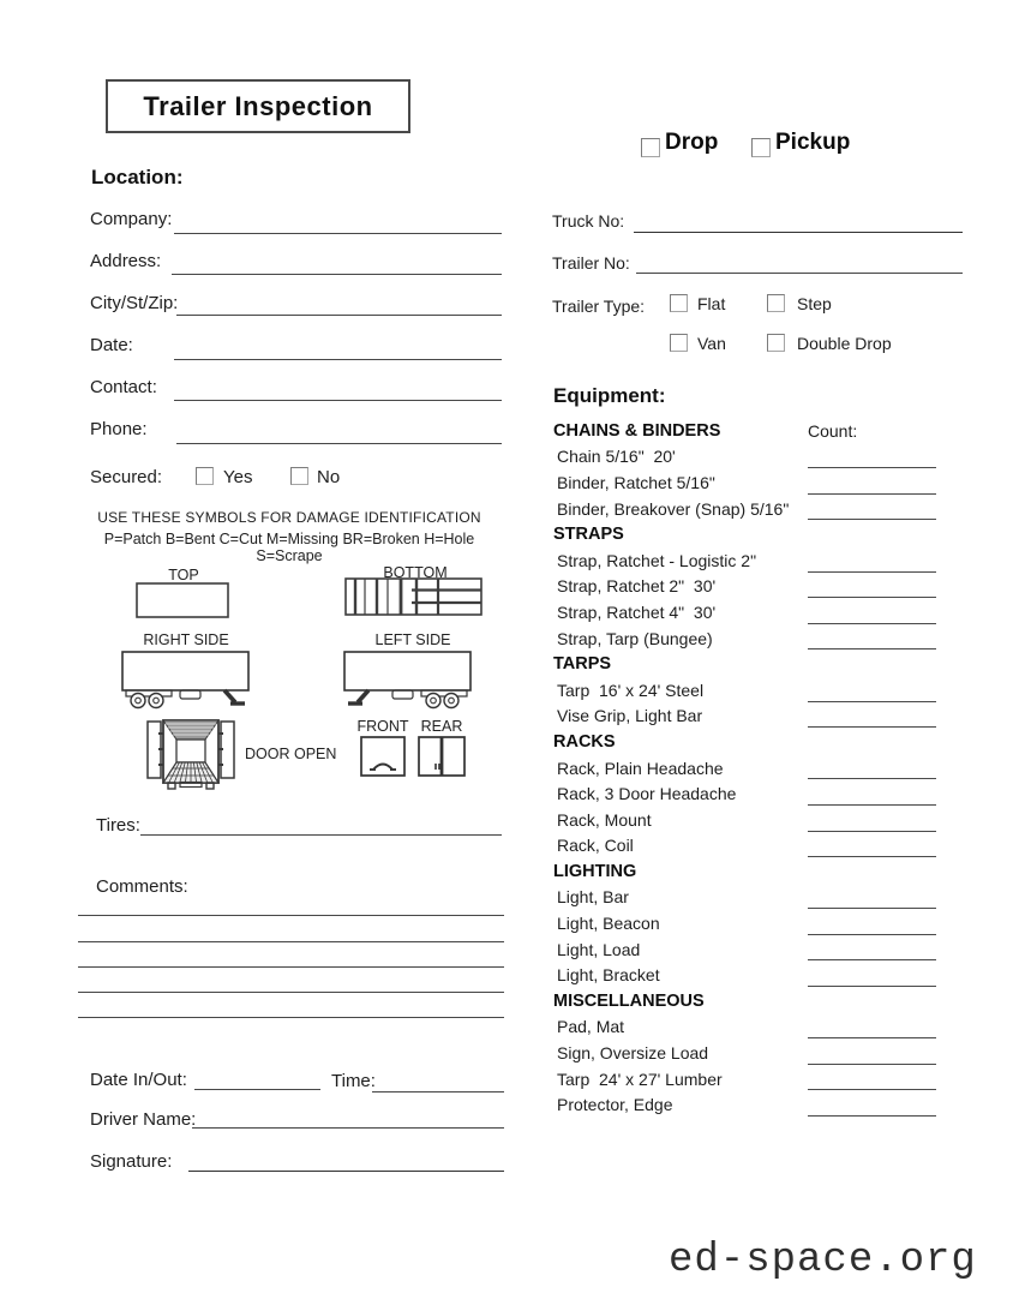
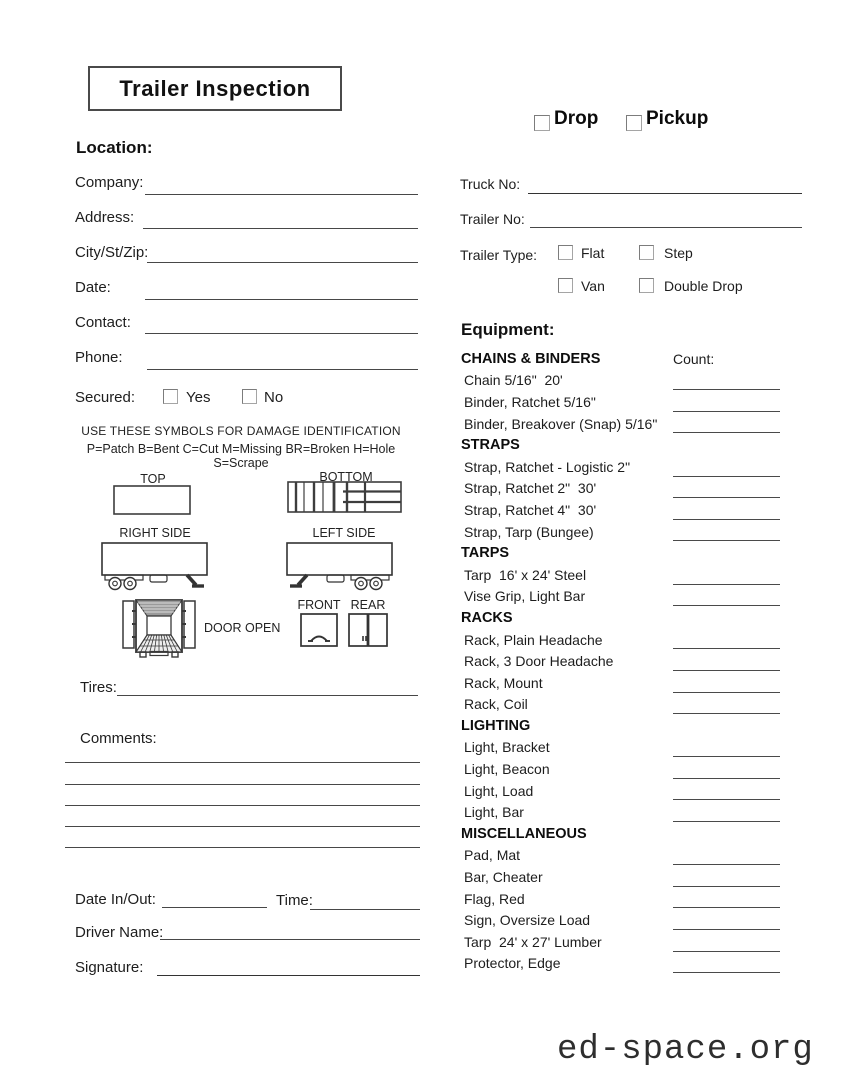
  Trailer Inspection
  Drop
  Pickup
  Location:
  Company:
  Address:
  City/St/Zip:
  Date:
  Contact:
  Phone:
  Secured:
  Yes
  No
  USE THESE SYMBOLS FOR DAMAGE IDENTIFICATION
  P=Patch B=Bent C=Cut M=Missing BR=Broken H=Hole S=Scrape
  TOP
  BOTTOM
  RIGHT SIDE
  LEFT SIDE
  DOOR OPEN
  FRONT
  REAR
  Tires:
  Comments:
  Date In/Out:
  Time:
  Driver Name:
  Signature:
  Truck No:
  Trailer No:
  Trailer Type:
  Flat
  Step
  Van
  Double Drop
  Equipment:
  CHAINS & BINDERS
  Count:
  Chain 5/16" 20'
  Binder, Ratchet 5/16"
  Binder, Breakover (Snap) 5/16"
  STRAPS
  Strap, Ratchet - Logistic 2"
  Strap, Ratchet 2" 30'
  Strap, Ratchet 4" 30'
  Strap, Tarp (Bungee)
  TARPS
  Tarp 16' x 24' Steel
  Vise Grip, Light Bar
  RACKS
  Rack, Plain Headache
  Rack, 3 Door Headache
  Rack, Mount
  Rack, Coil
  LIGHTING
- Light, Bar
+ Light, Bracket
  Light, Beacon
  Light, Load
- Light, Bracket
+ Light, Bar
  MISCELLANEOUS
  Pad, Mat
+ Bar, Cheater
+ Flag, Red
  Sign, Oversize Load
  Tarp 24' x 27' Lumber
  Protector, Edge
  ed-space.org
